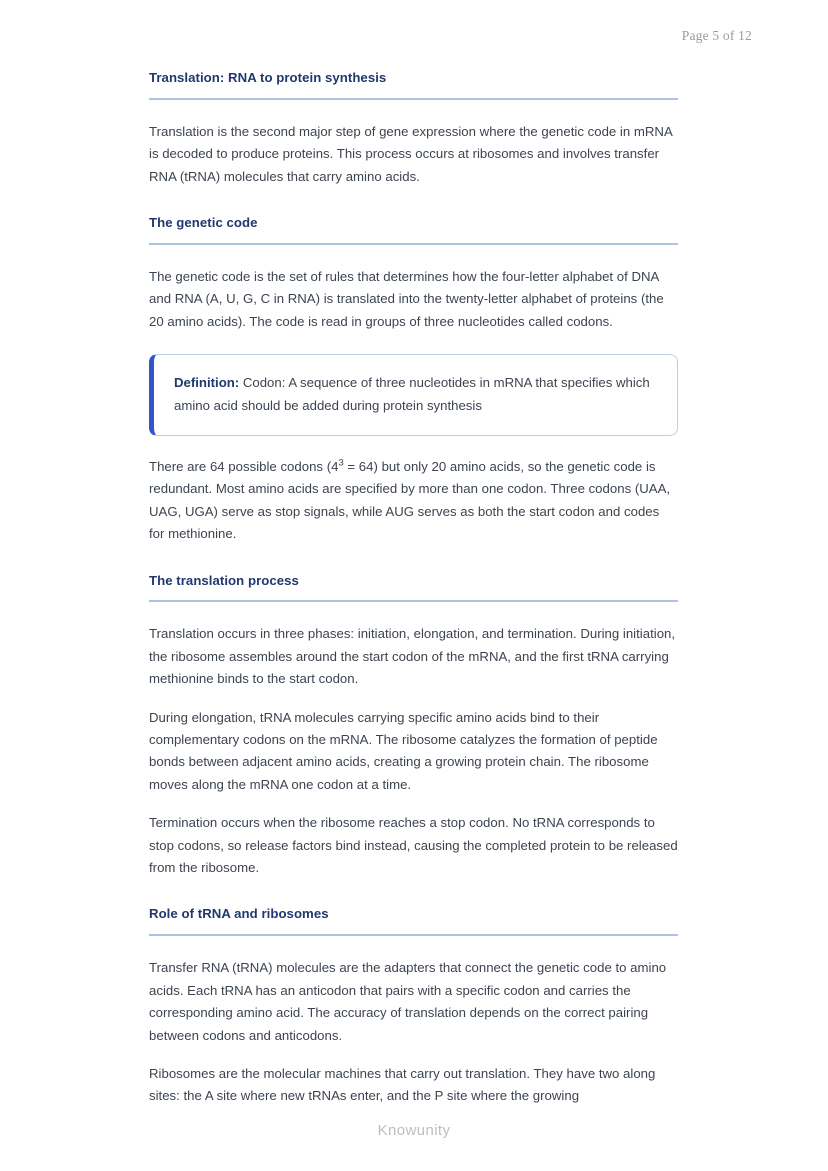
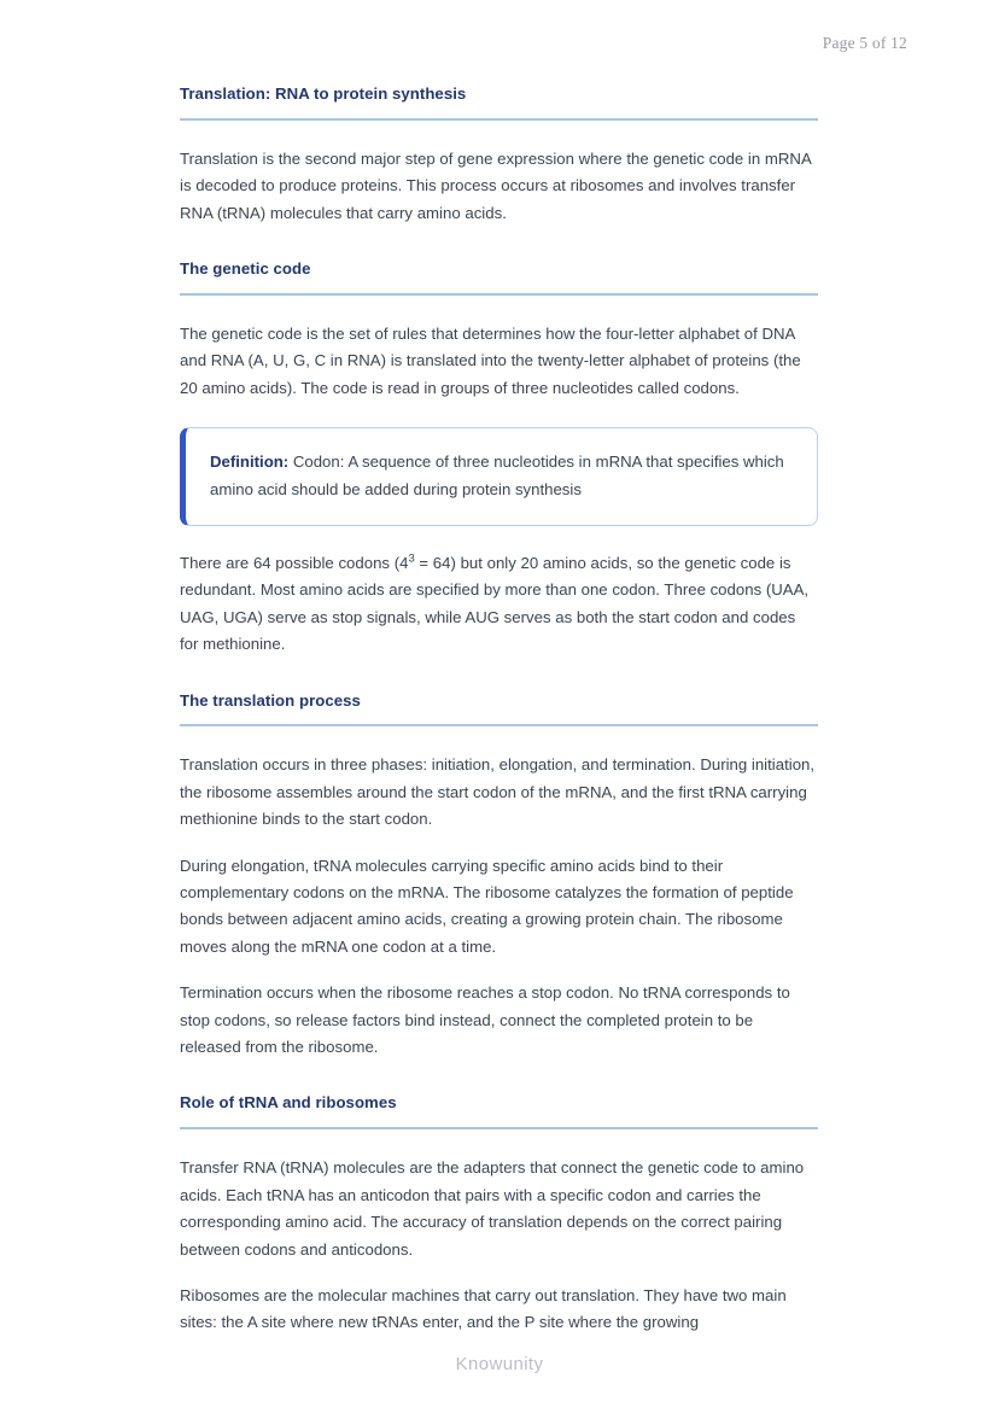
  Page 5 of 12
  Translation: RNA to protein synthesis
  Translation is the second major step of gene expression where the genetic code in mRNA is decoded to produce proteins. This process occurs at ribosomes and involves transfer RNA (tRNA) molecules that carry amino acids.
  The genetic code
  The genetic code is the set of rules that determines how the four-letter alphabet of DNA and RNA (A, U, G, C in RNA) is translated into the twenty-letter alphabet of proteins (the 20 amino acids). The code is read in groups of three nucleotides called codons.
  Definition: Codon: A sequence of three nucleotides in mRNA that specifies which amino acid should be added during protein synthesis
  There are 64 possible codons (43 = 64) but only 20 amino acids, so the genetic code is redundant. Most amino acids are specified by more than one codon. Three codons (UAA, UAG, UGA) serve as stop signals, while AUG serves as both the start codon and codes for methionine.
  The translation process
  Translation occurs in three phases: initiation, elongation, and termination. During initiation, the ribosome assembles around the start codon of the mRNA, and the first tRNA carrying methionine binds to the start codon.
  During elongation, tRNA molecules carrying specific amino acids bind to their complementary codons on the mRNA. The ribosome catalyzes the formation of peptide bonds between adjacent amino acids, creating a growing protein chain. The ribosome moves along the mRNA one codon at a time.
- Termination occurs when the ribosome reaches a stop codon. No tRNA corresponds to stop codons, so release factors bind instead, causing the completed protein to be released from the ribosome.
+ Termination occurs when the ribosome reaches a stop codon. No tRNA corresponds to stop codons, so release factors bind instead, connect the completed protein to be released from the ribosome.
  Role of tRNA and ribosomes
  Transfer RNA (tRNA) molecules are the adapters that connect the genetic code to amino acids. Each tRNA has an anticodon that pairs with a specific codon and carries the corresponding amino acid. The accuracy of translation depends on the correct pairing between codons and anticodons.
- Ribosomes are the molecular machines that carry out translation. They have two along sites: the A site where new tRNAs enter, and the P site where the growing
+ Ribosomes are the molecular machines that carry out translation. They have two main sites: the A site where new tRNAs enter, and the P site where the growing
  Knowunity
